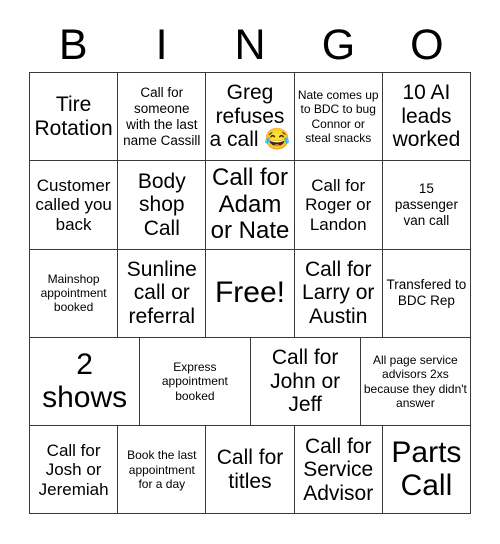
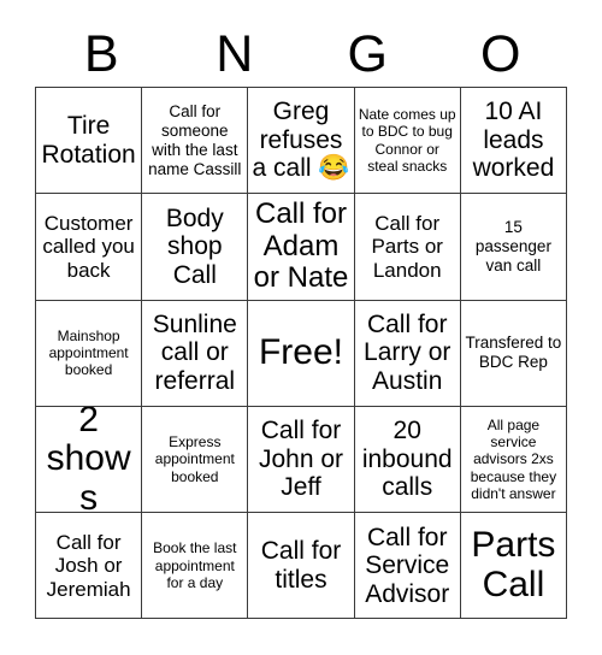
  B
- I
  N
  G
  O
  Tire Rotation
  Call for someone with the last name Cassill
  Greg refuses a call 😂
  Nate comes up to BDC to bug Connor or steal snacks
  10 AI leads worked
  Customer called you back
  Body shop Call
  Call for Adam or Nate
- Call for Roger or Landon
+ Call for Parts or Landon
  15 passenger van call
  Mainshop appointment booked
  Sunline call or referral
  Free!
  Call for Larry or Austin
  Transfered to BDC Rep
  2 shows
  Express appointment booked
  Call for John or Jeff
+ 20 inbound calls
  All page service advisors 2xs because they didn't answer
  Call for Josh or Jeremiah
  Book the last appointment for a day
  Call for titles
  Call for Service Advisor
  Parts Call
